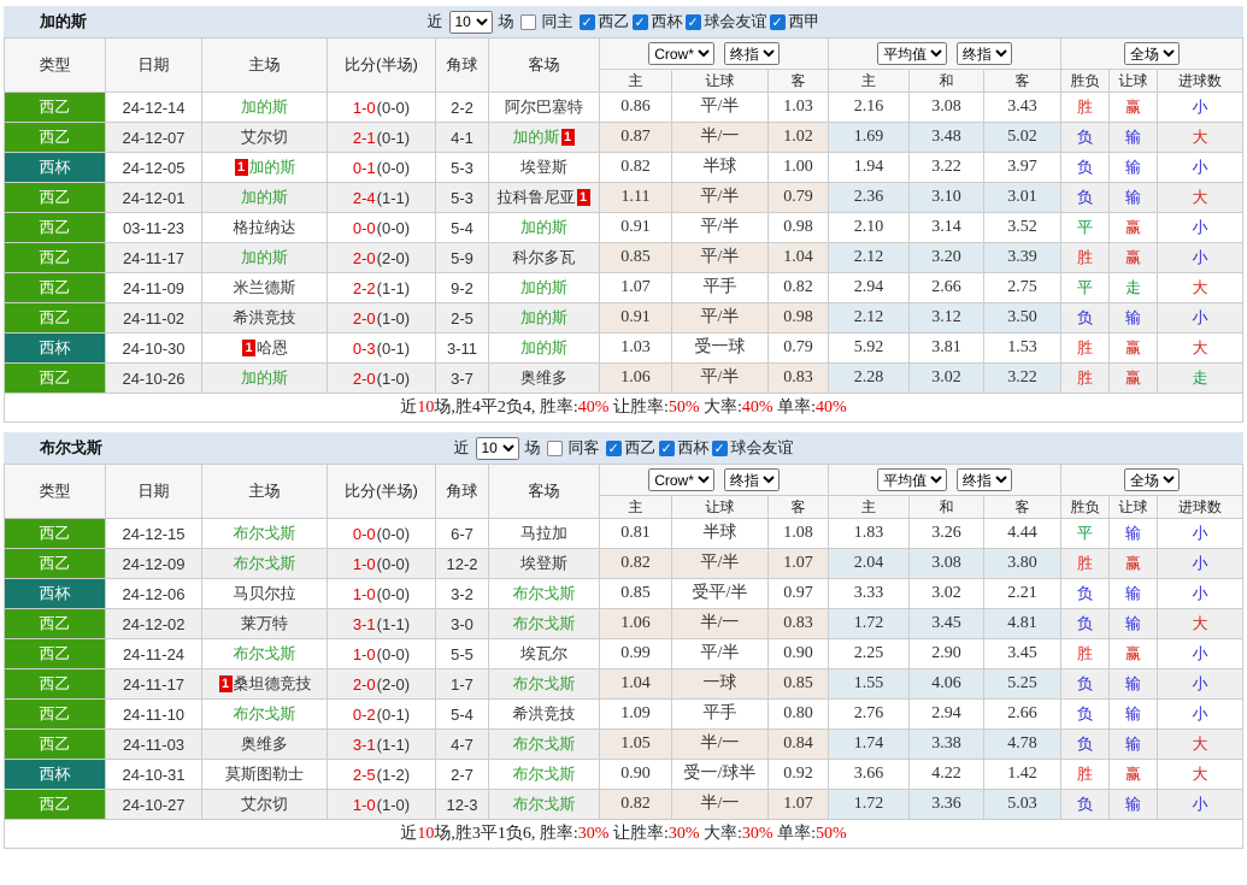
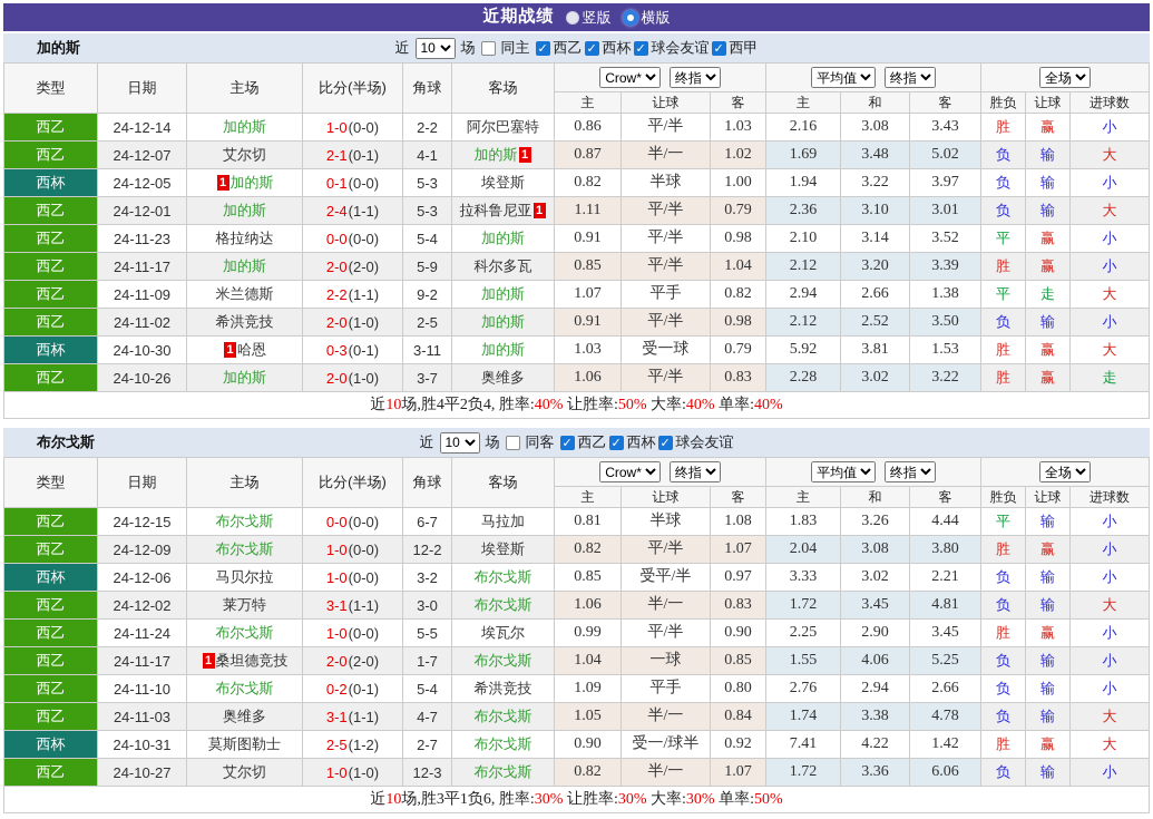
+ 近期战绩
+ 竖版
+ 横版
  加的斯
  近
  10
  场
  同主
  西乙
  西杯
  球会友谊
  西甲
  类型	日期	主场	比分(半场)	角球	客场	Crow* 终指	平均值 终指	全场
  主	让球	客	主	和	客	胜负	让球	进球数
  西乙	24-12-14	加的斯	1-0(0-0)	2-2	阿尔巴塞特	0.86	平/半	1.03	2.16	3.08	3.43	胜	赢	小
  西乙	24-12-07	艾尔切	2-1(0-1)	4-1	加的斯 1	0.87	半/一	1.02	1.69	3.48	5.02	负	输	大
  西杯	24-12-05	1 加的斯	0-1(0-0)	5-3	埃登斯	0.82	半球	1.00	1.94	3.22	3.97	负	输	小
  西乙	24-12-01	加的斯	2-4(1-1)	5-3	拉科鲁尼亚 1	1.11	平/半	0.79	2.36	3.10	3.01	负	输	大
- 西乙	03-11-23	格拉纳达	0-0(0-0)	5-4	加的斯	0.91	平/半	0.98	2.10	3.14	3.52	平	赢	小
+ 西乙	24-11-23	格拉纳达	0-0(0-0)	5-4	加的斯	0.91	平/半	0.98	2.10	3.14	3.52	平	赢	小
  西乙	24-11-17	加的斯	2-0(2-0)	5-9	科尔多瓦	0.85	平/半	1.04	2.12	3.20	3.39	胜	赢	小
- 西乙	24-11-09	米兰德斯	2-2(1-1)	9-2	加的斯	1.07	平手	0.82	2.94	2.66	2.75	平	走	大
+ 西乙	24-11-09	米兰德斯	2-2(1-1)	9-2	加的斯	1.07	平手	0.82	2.94	2.66	1.38	平	走	大
- 西乙	24-11-02	希洪竞技	2-0(1-0)	2-5	加的斯	0.91	平/半	0.98	2.12	3.12	3.50	负	输	小
+ 西乙	24-11-02	希洪竞技	2-0(1-0)	2-5	加的斯	0.91	平/半	0.98	2.12	2.52	3.50	负	输	小
  西杯	24-10-30	1 哈恩	0-3(0-1)	3-11	加的斯	1.03	受一球	0.79	5.92	3.81	1.53	胜	赢	大
  西乙	24-10-26	加的斯	2-0(1-0)	3-7	奥维多	1.06	平/半	0.83	2.28	3.02	3.22	胜	赢	走
  近10场,胜4平2负4, 胜率:40% 让胜率:50% 大率:40% 单率:40%
  布尔戈斯
  近
  10
  场
  同客
  西乙
  西杯
  球会友谊
  类型	日期	主场	比分(半场)	角球	客场	Crow* 终指	平均值 终指	全场
  主	让球	客	主	和	客	胜负	让球	进球数
  西乙	24-12-15	布尔戈斯	0-0(0-0)	6-7	马拉加	0.81	半球	1.08	1.83	3.26	4.44	平	输	小
  西乙	24-12-09	布尔戈斯	1-0(0-0)	12-2	埃登斯	0.82	平/半	1.07	2.04	3.08	3.80	胜	赢	小
  西杯	24-12-06	马贝尔拉	1-0(0-0)	3-2	布尔戈斯	0.85	受平/半	0.97	3.33	3.02	2.21	负	输	小
  西乙	24-12-02	莱万特	3-1(1-1)	3-0	布尔戈斯	1.06	半/一	0.83	1.72	3.45	4.81	负	输	大
  西乙	24-11-24	布尔戈斯	1-0(0-0)	5-5	埃瓦尔	0.99	平/半	0.90	2.25	2.90	3.45	胜	赢	小
  西乙	24-11-17	1 桑坦德竞技	2-0(2-0)	1-7	布尔戈斯	1.04	一球	0.85	1.55	4.06	5.25	负	输	小
  西乙	24-11-10	布尔戈斯	0-2(0-1)	5-4	希洪竞技	1.09	平手	0.80	2.76	2.94	2.66	负	输	小
  西乙	24-11-03	奥维多	3-1(1-1)	4-7	布尔戈斯	1.05	半/一	0.84	1.74	3.38	4.78	负	输	大
- 西杯	24-10-31	莫斯图勒士	2-5(1-2)	2-7	布尔戈斯	0.90	受一/球半	0.92	3.66	4.22	1.42	胜	赢	大
+ 西杯	24-10-31	莫斯图勒士	2-5(1-2)	2-7	布尔戈斯	0.90	受一/球半	0.92	7.41	4.22	1.42	胜	赢	大
- 西乙	24-10-27	艾尔切	1-0(1-0)	12-3	布尔戈斯	0.82	半/一	1.07	1.72	3.36	5.03	负	输	小
+ 西乙	24-10-27	艾尔切	1-0(1-0)	12-3	布尔戈斯	0.82	半/一	1.07	1.72	3.36	6.06	负	输	小
  近10场,胜3平1负6, 胜率:30% 让胜率:30% 大率:30% 单率:50%
